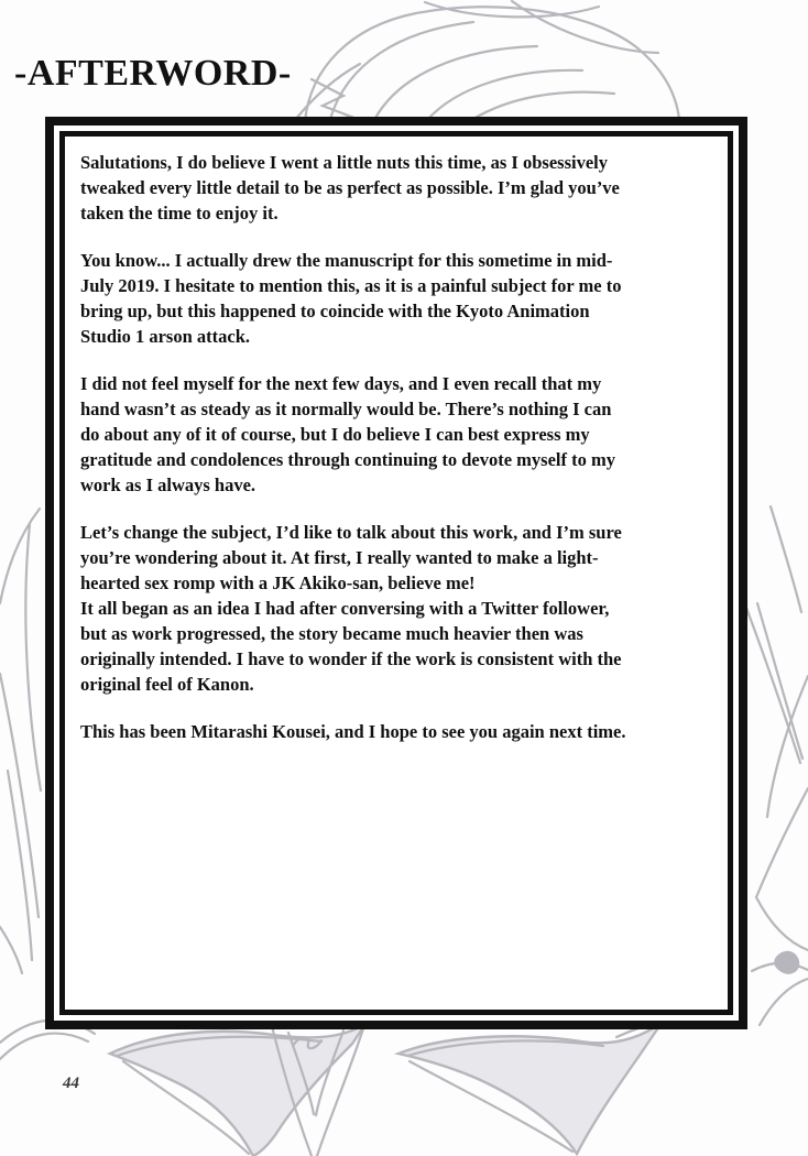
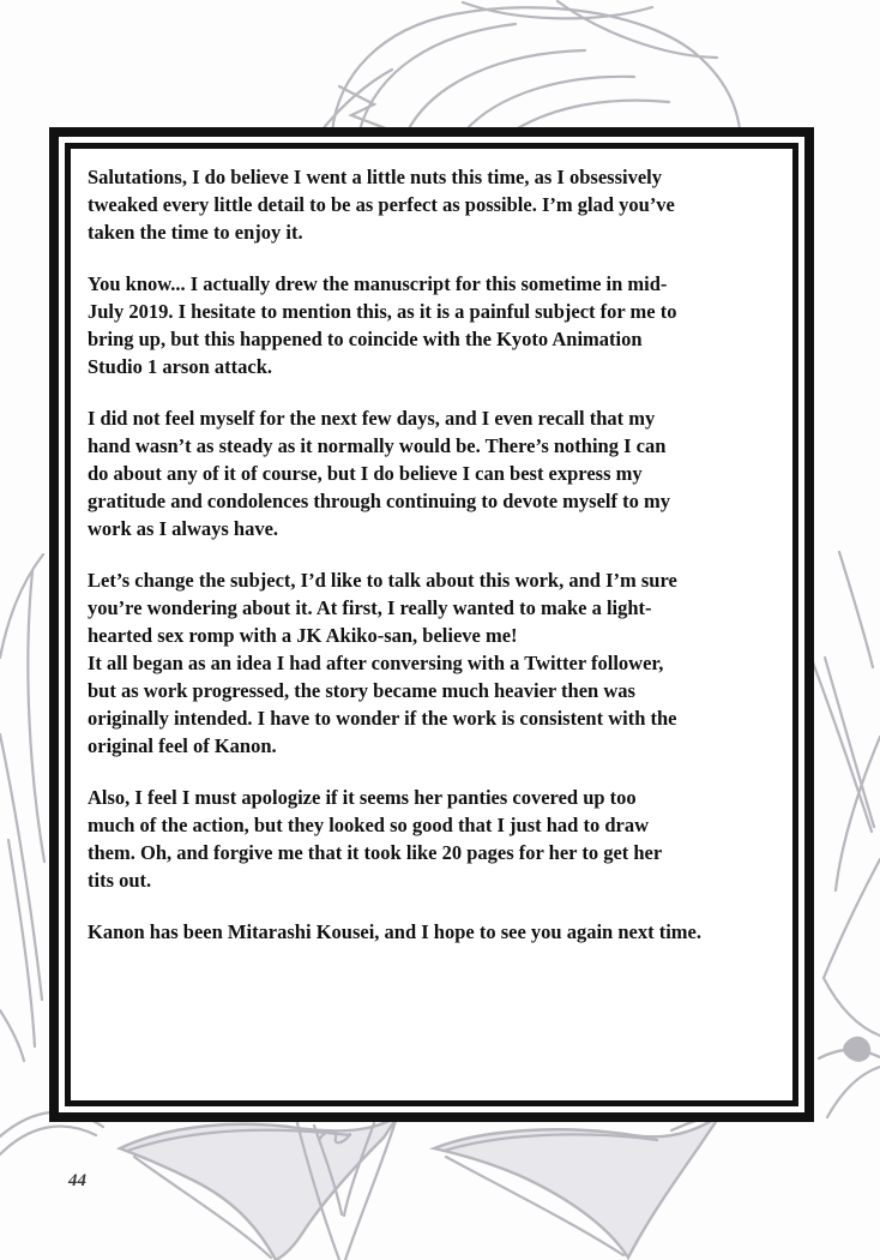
- -AFTERWORD-
  Salutations, I do believe I went a little nuts this time, as I obsessively
  tweaked every little detail to be as perfect as possible. I’m glad you’ve
  taken the time to enjoy it.
  You know... I actually drew the manuscript for this sometime in mid-
  July 2019. I hesitate to mention this, as it is a painful subject for me to
  bring up, but this happened to coincide with the Kyoto Animation
  Studio 1 arson attack.
  I did not feel myself for the next few days, and I even recall that my
  hand wasn’t as steady as it normally would be. There’s nothing I can
  do about any of it of course, but I do believe I can best express my
  gratitude and condolences through continuing to devote myself to my
  work as I always have.
  Let’s change the subject, I’d like to talk about this work, and I’m sure
  you’re wondering about it. At first, I really wanted to make a light-
  hearted sex romp with a JK Akiko-san, believe me!
  It all began as an idea I had after conversing with a Twitter follower,
  but as work progressed, the story became much heavier then was
  originally intended. I have to wonder if the work is consistent with the
  original feel of Kanon.
+ Also, I feel I must apologize if it seems her panties covered up too
+ much of the action, but they looked so good that I just had to draw
+ them. Oh, and forgive me that it took like 20 pages for her to get her
+ tits out.
- This has been Mitarashi Kousei, and I hope to see you again next time.
+ Kanon has been Mitarashi Kousei, and I hope to see you again next time.
  44
